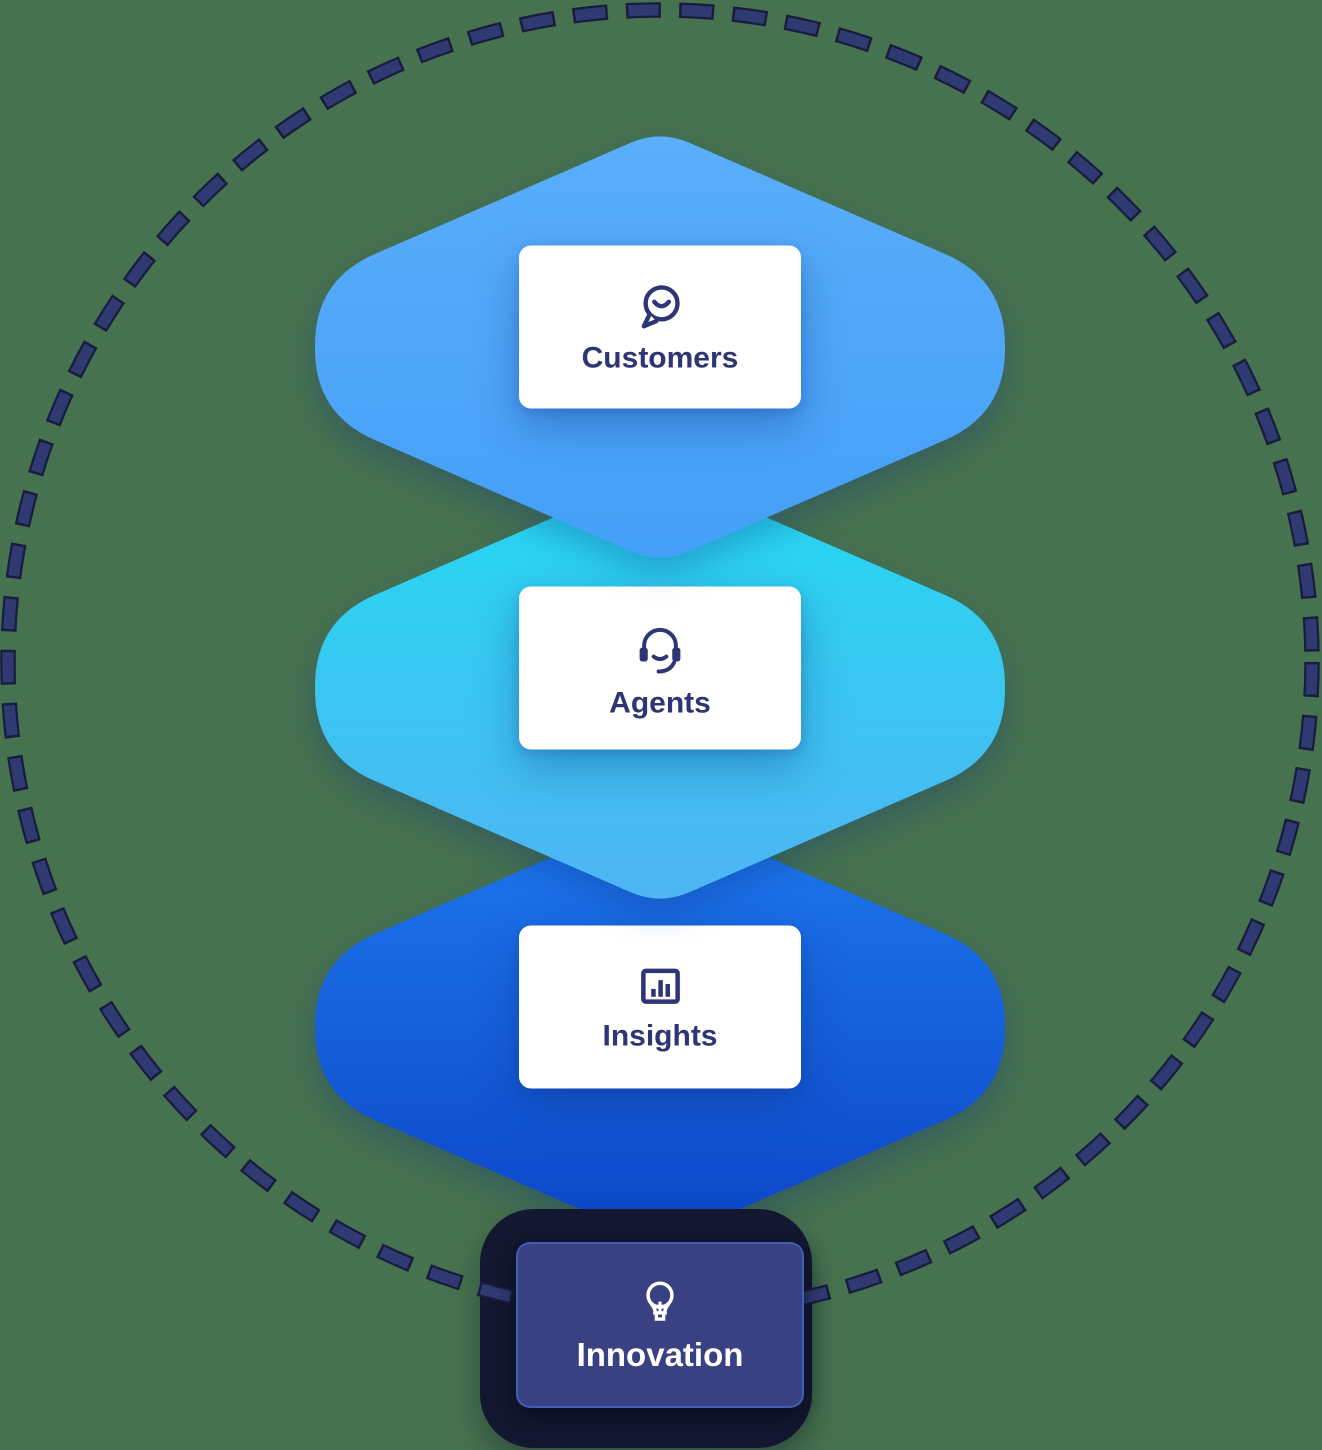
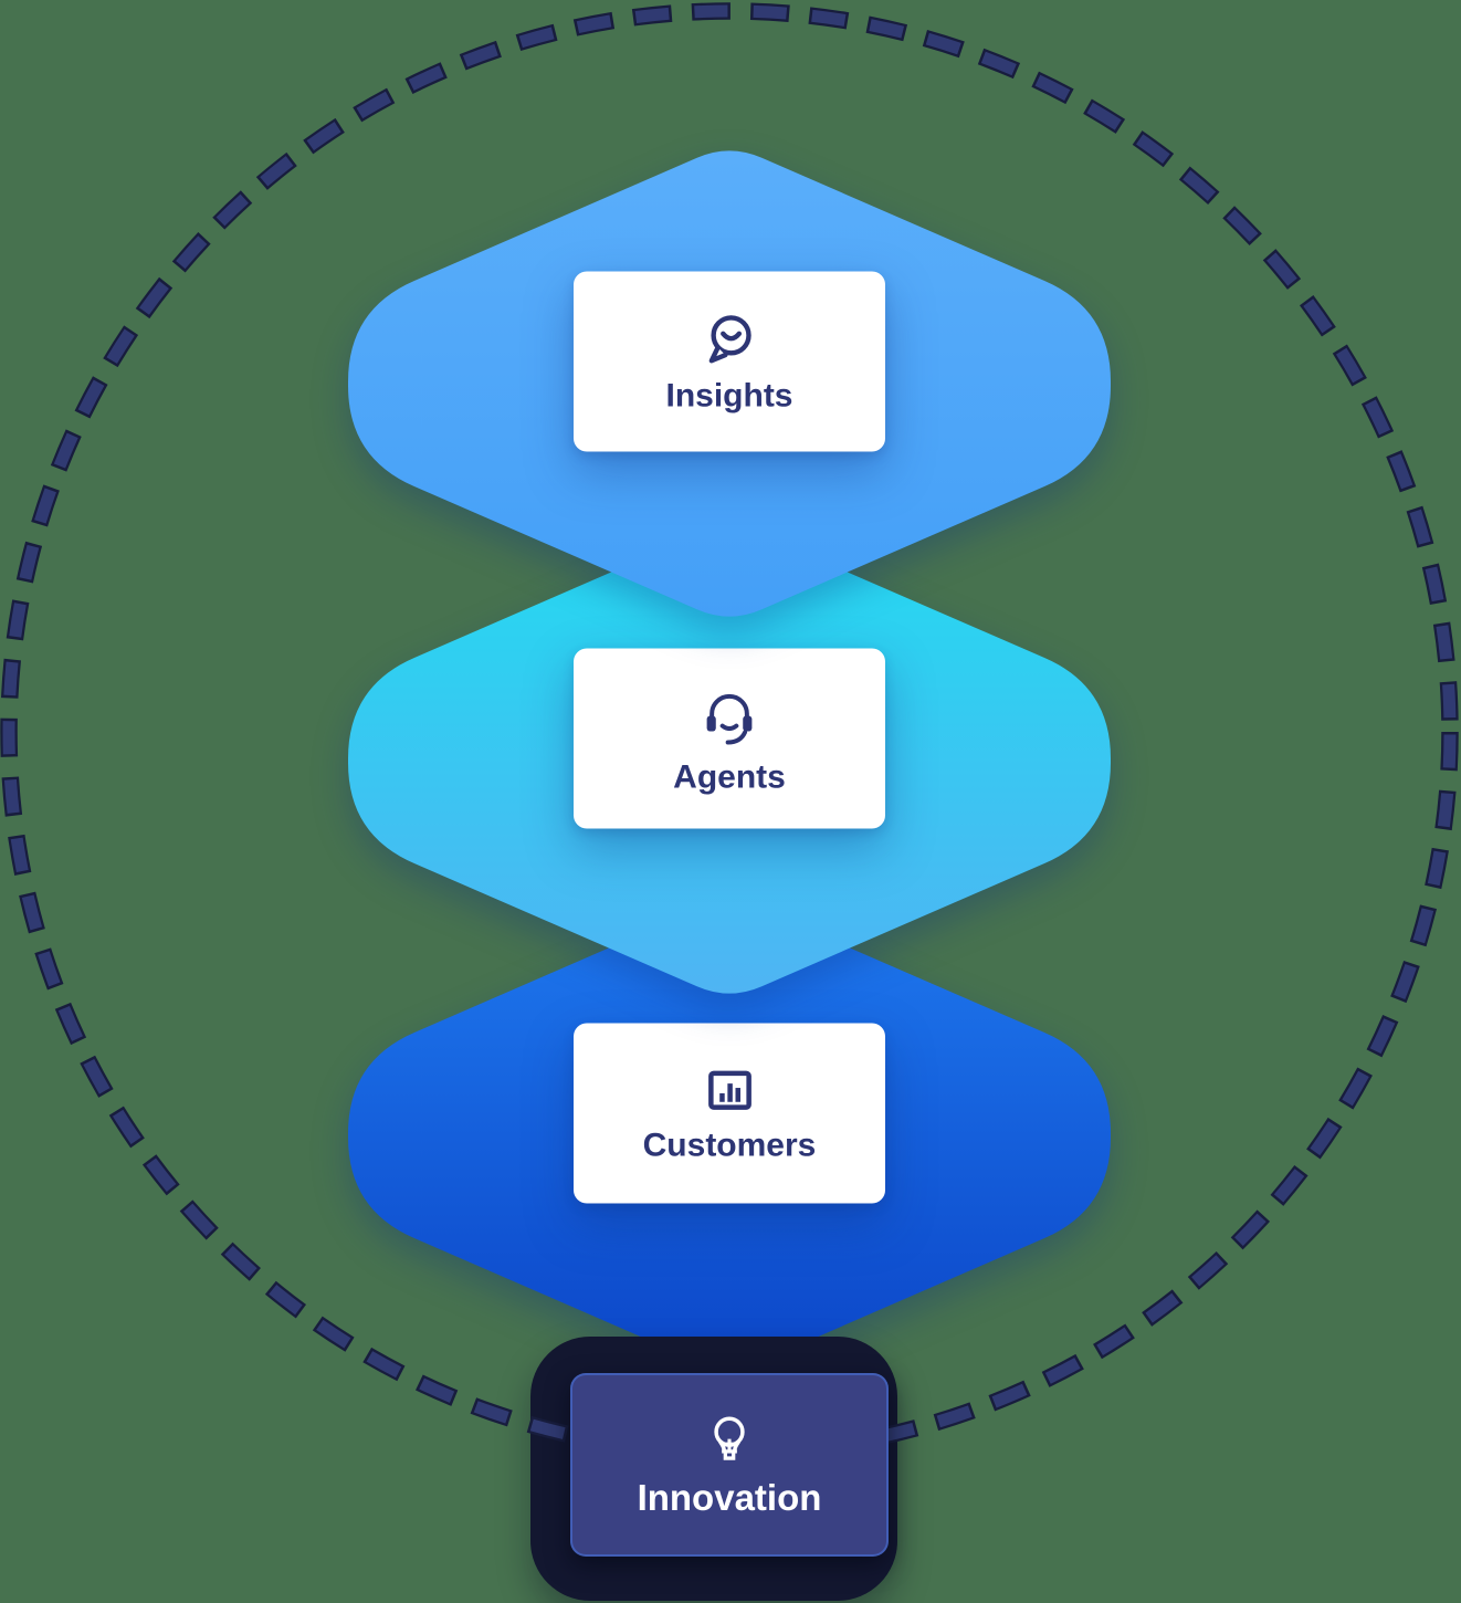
- Customers
+ Insights
  Agents
- Insights
+ Customers
  Innovation
